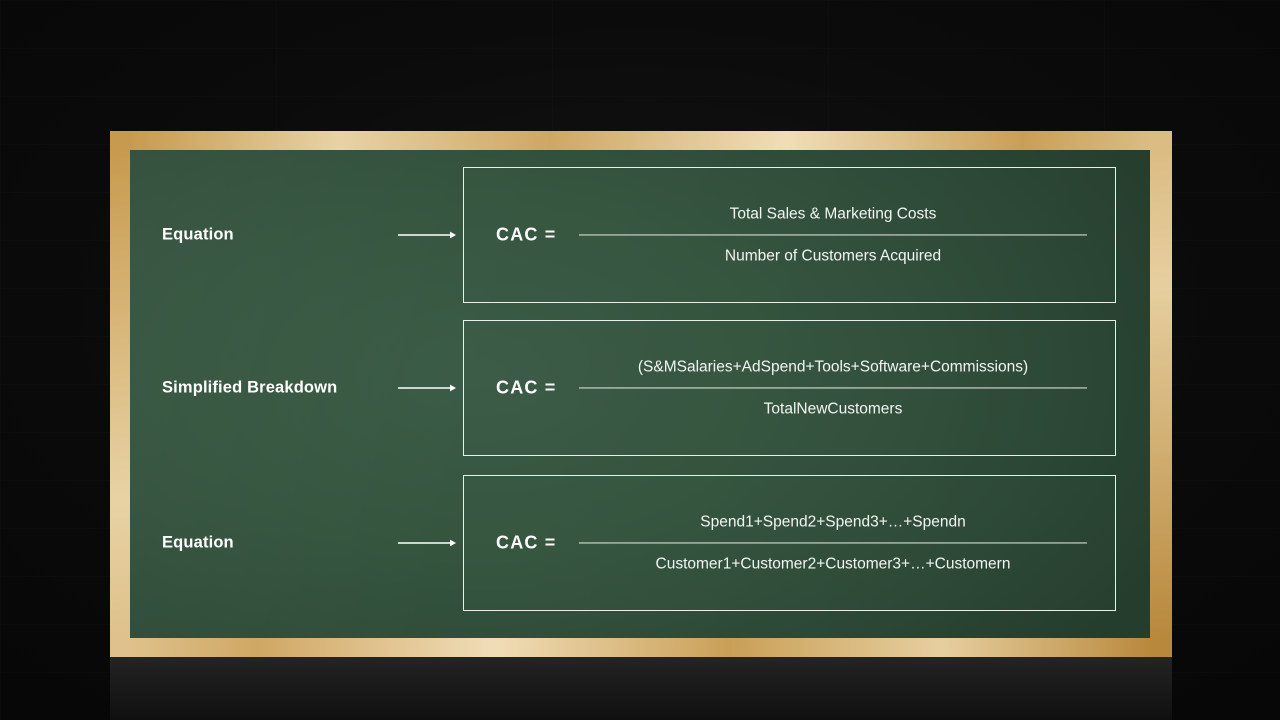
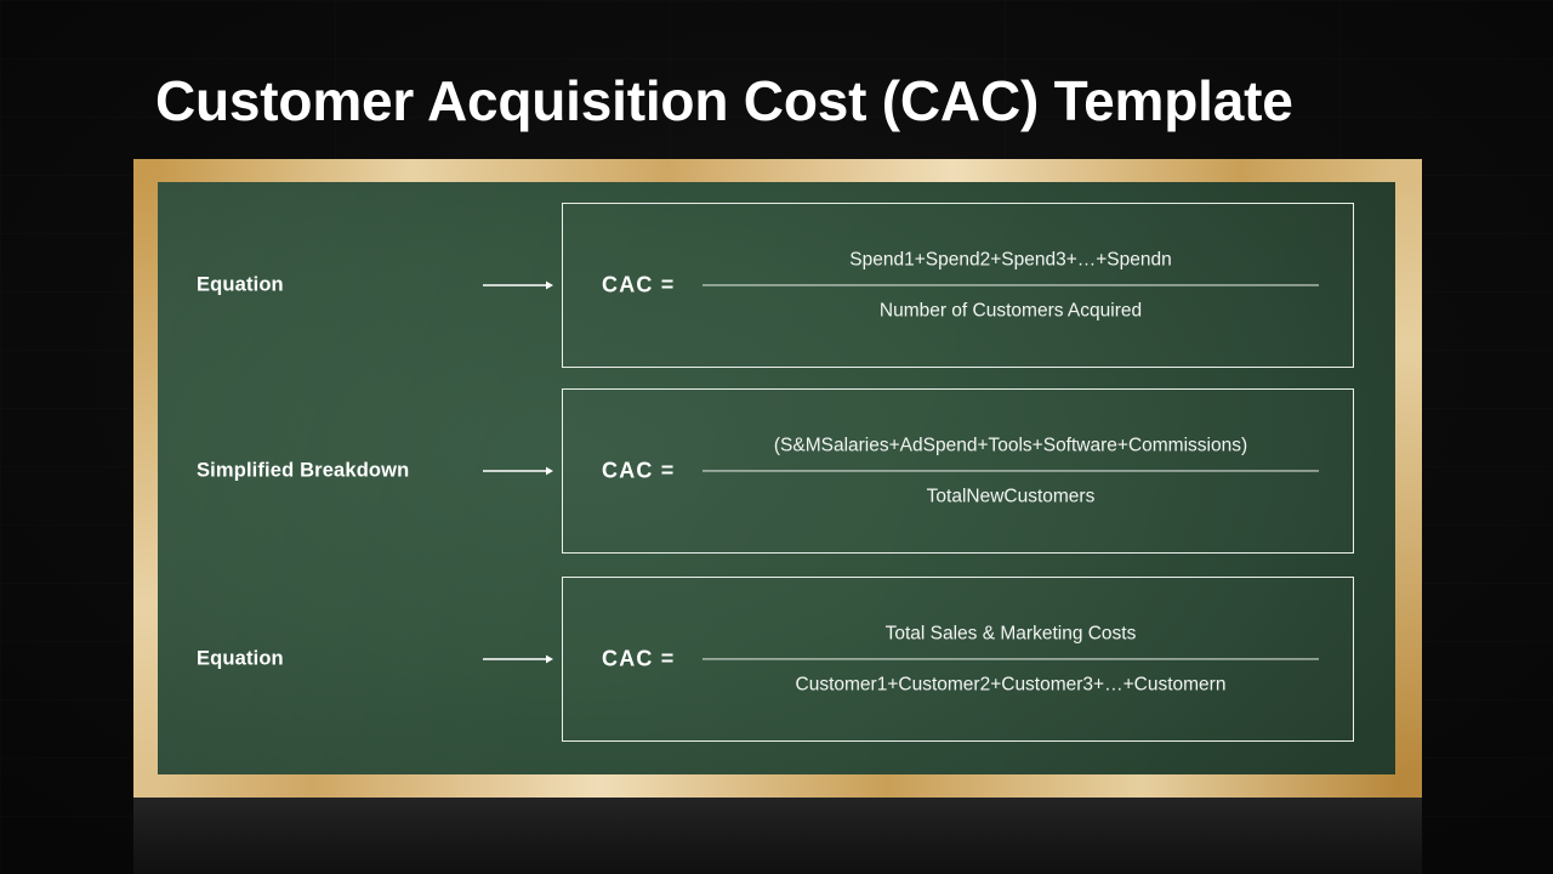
+ Customer Acquisition Cost (CAC) Template
  Equation
  CAC =
- Total Sales & Marketing Costs
+ Spend1+Spend2+Spend3+…+Spendn
  Number of Customers Acquired
  Simplified Breakdown
  CAC =
  (S&MSalaries+AdSpend+Tools+Software+Commissions)
  TotalNewCustomers
  Equation
  CAC =
- Spend1+Spend2+Spend3+…+Spendn
+ Total Sales & Marketing Costs
  Customer1+Customer2+Customer3+…+Customern
